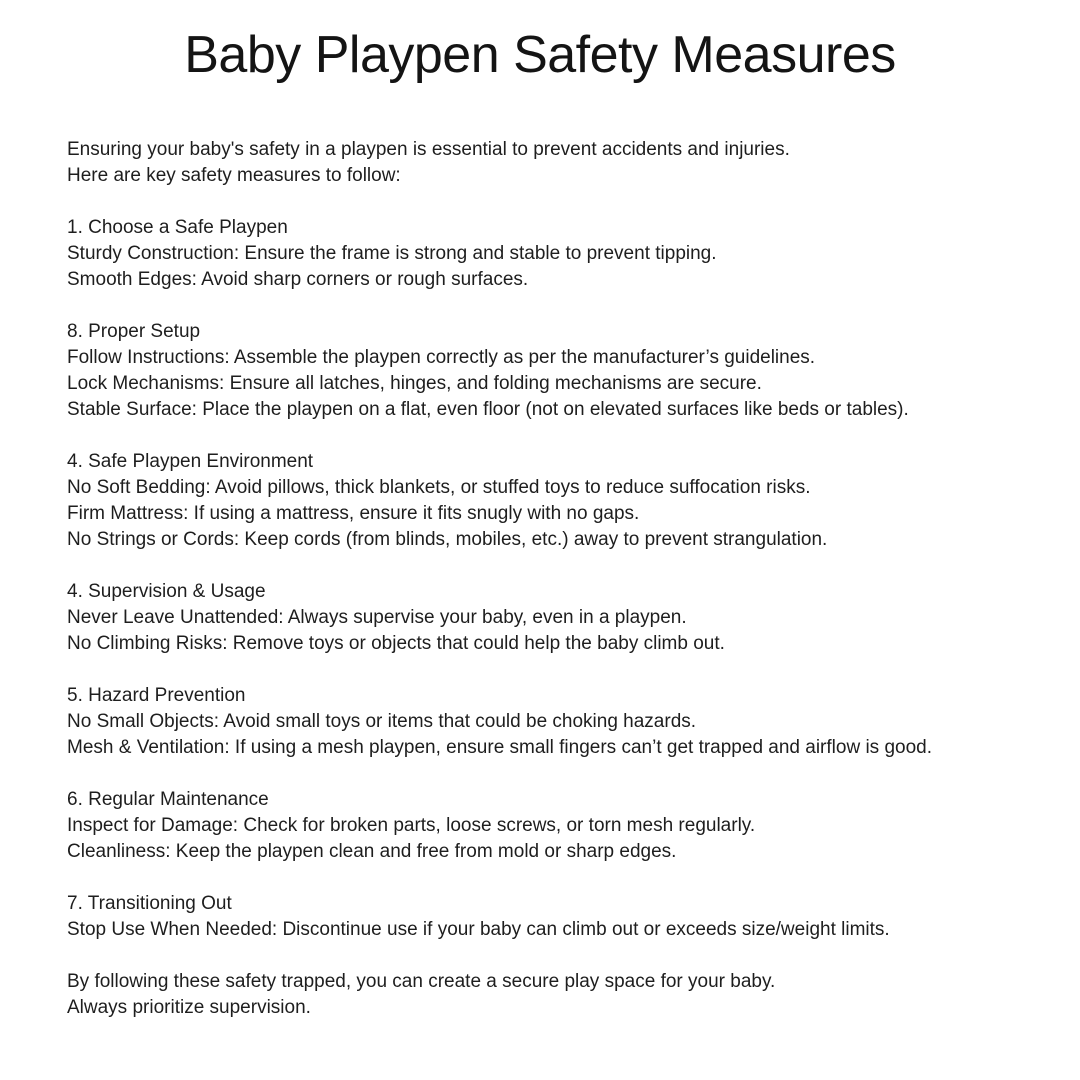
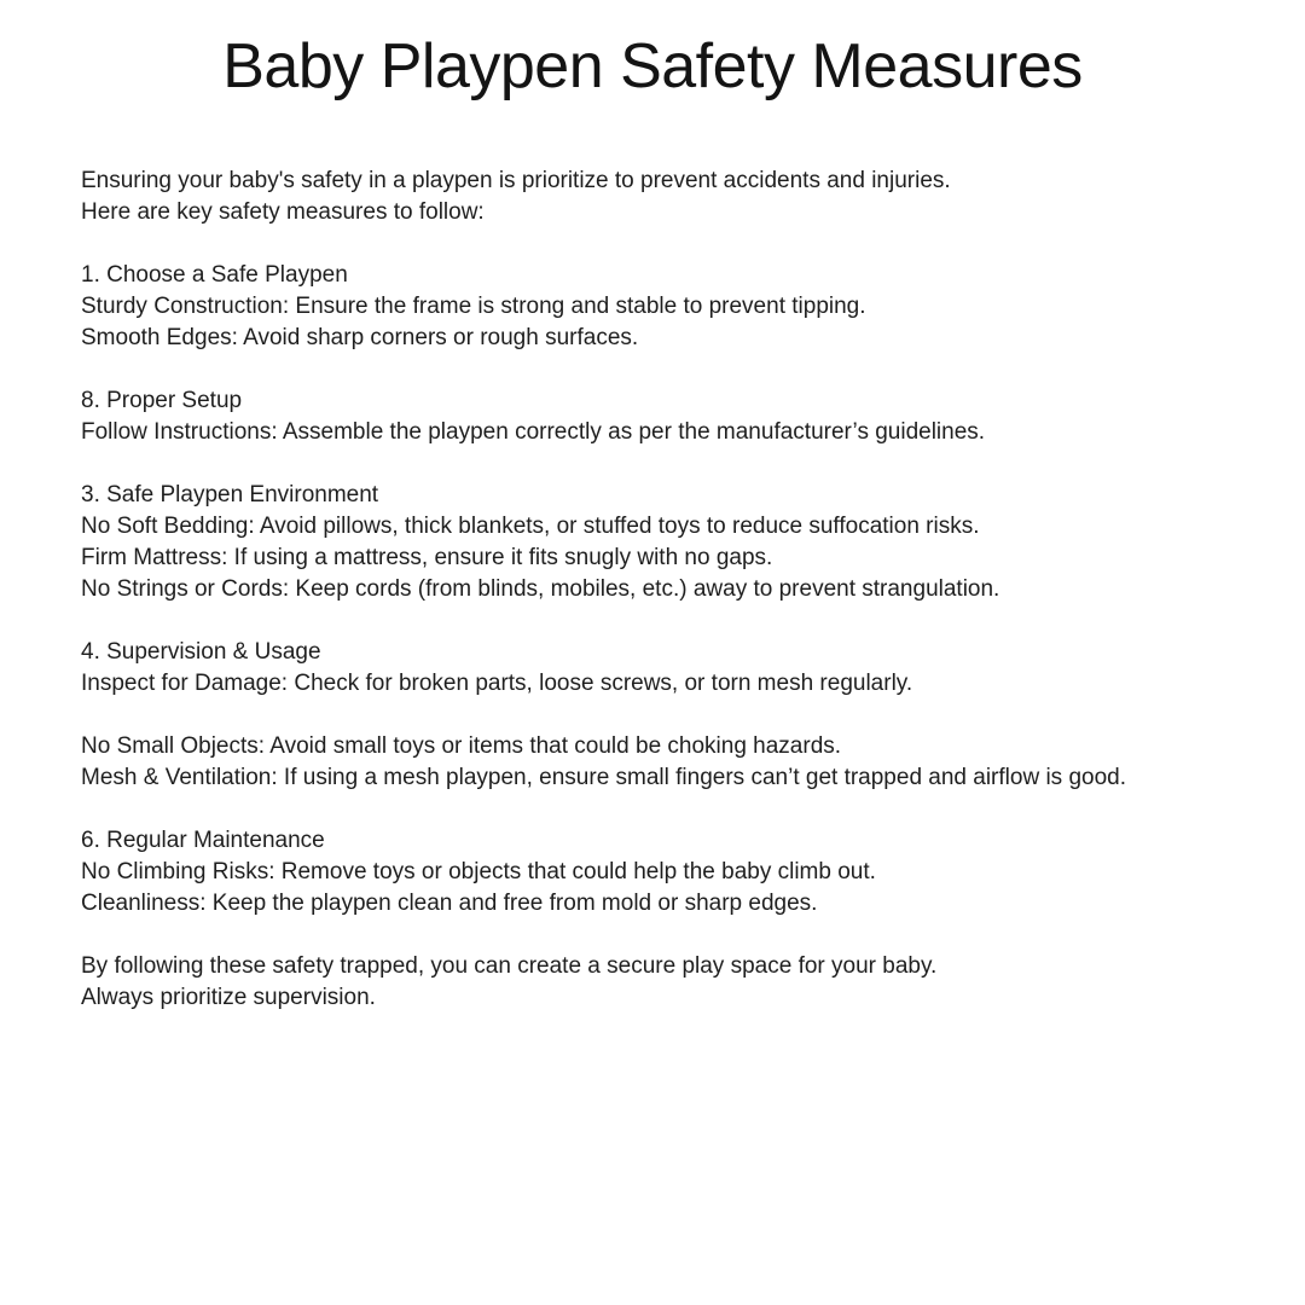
  Baby Playpen Safety Measures
- Ensuring your baby's safety in a playpen is essential to prevent accidents and injuries.
+ Ensuring your baby's safety in a playpen is prioritize to prevent accidents and injuries.
  Here are key safety measures to follow:
  1. Choose a Safe Playpen
  Sturdy Construction: Ensure the frame is strong and stable to prevent tipping.
  Smooth Edges: Avoid sharp corners or rough surfaces.
  8. Proper Setup
  Follow Instructions: Assemble the playpen correctly as per the manufacturer’s guidelines.
- Lock Mechanisms: Ensure all latches, hinges, and folding mechanisms are secure.
- Stable Surface: Place the playpen on a flat, even floor (not on elevated surfaces like beds or tables).
- 4. Safe Playpen Environment
+ 3. Safe Playpen Environment
  No Soft Bedding: Avoid pillows, thick blankets, or stuffed toys to reduce suffocation risks.
  Firm Mattress: If using a mattress, ensure it fits snugly with no gaps.
  No Strings or Cords: Keep cords (from blinds, mobiles, etc.) away to prevent strangulation.
  4. Supervision & Usage
- Never Leave Unattended: Always supervise your baby, even in a playpen.
- No Climbing Risks: Remove toys or objects that could help the baby climb out.
+ Inspect for Damage: Check for broken parts, loose screws, or torn mesh regularly.
- 5. Hazard Prevention
  No Small Objects: Avoid small toys or items that could be choking hazards.
  Mesh & Ventilation: If using a mesh playpen, ensure small fingers can’t get trapped and airflow is good.
  6. Regular Maintenance
- Inspect for Damage: Check for broken parts, loose screws, or torn mesh regularly.
+ No Climbing Risks: Remove toys or objects that could help the baby climb out.
  Cleanliness: Keep the playpen clean and free from mold or sharp edges.
- 7. Transitioning Out
- Stop Use When Needed: Discontinue use if your baby can climb out or exceeds size/weight limits.
  By following these safety trapped, you can create a secure play space for your baby.
  Always prioritize supervision.
